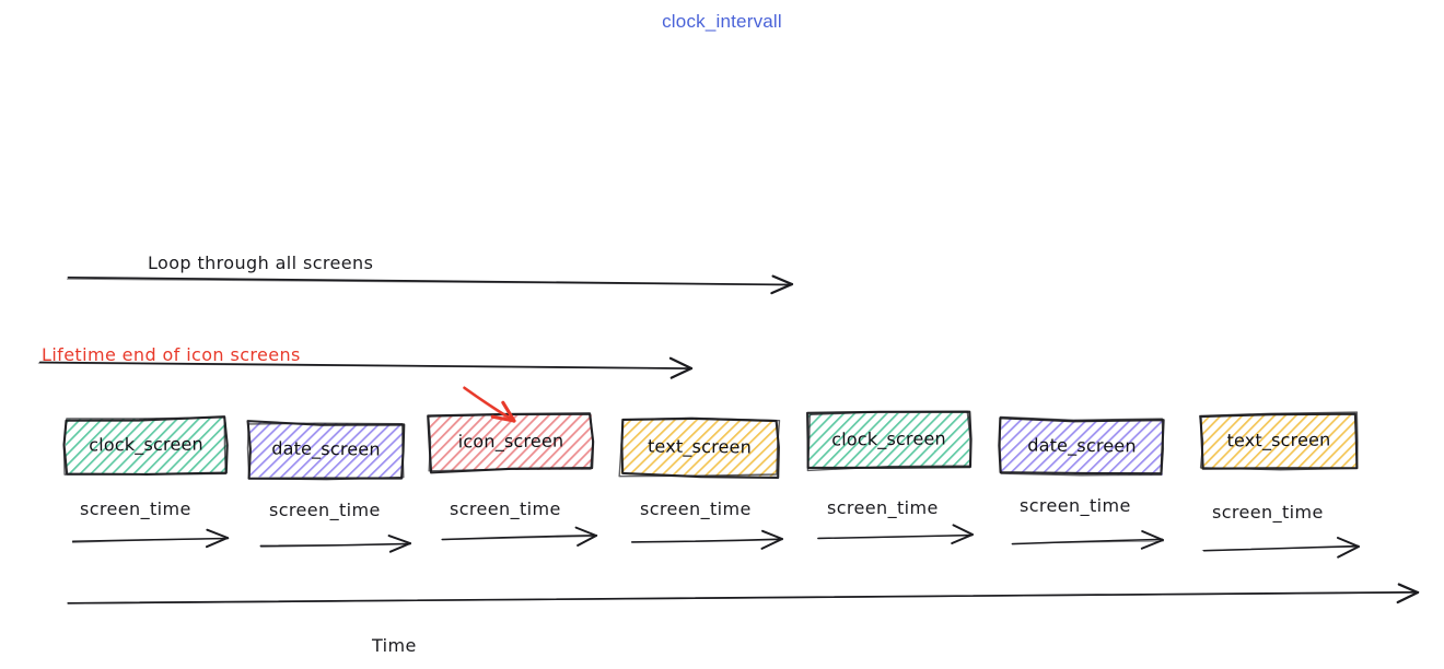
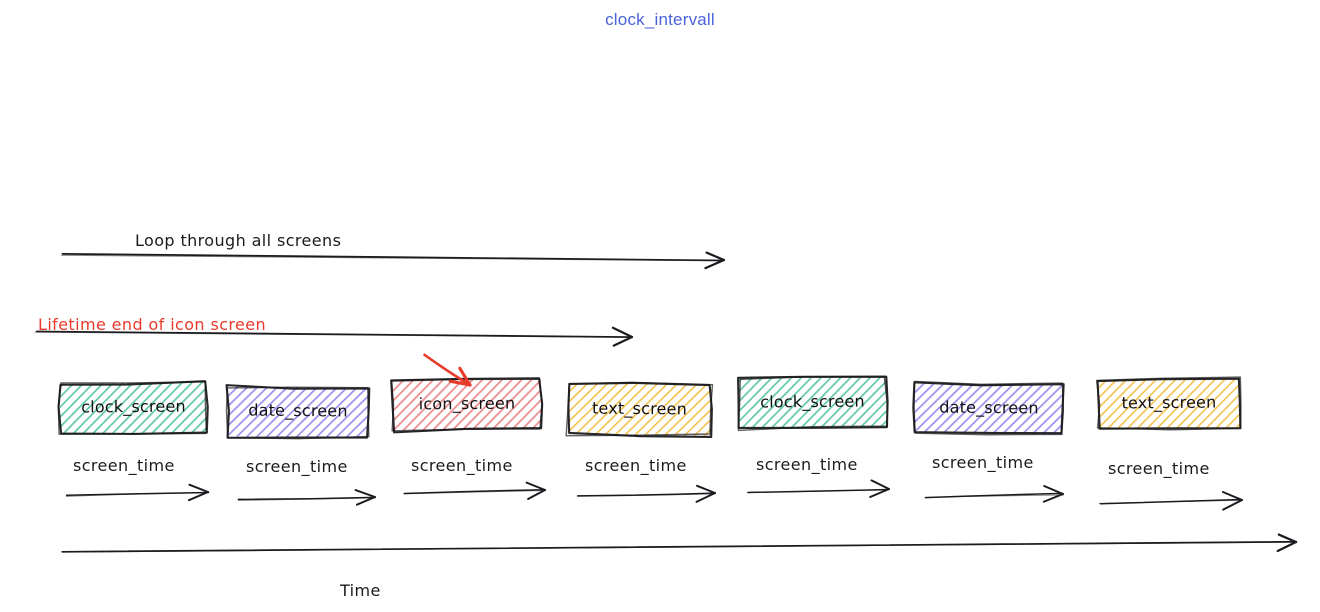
  clock_intervall
  Loop through all screens
- Lifetime end of icon screens
+ Lifetime end of icon screen
  Time
  clock_screen
  date_screen
  icon_screen
  text_screen
  clock_screen
  date_screen
  text_screen
  screen_time
  screen_time
  screen_time
  screen_time
  screen_time
  screen_time
  screen_time
